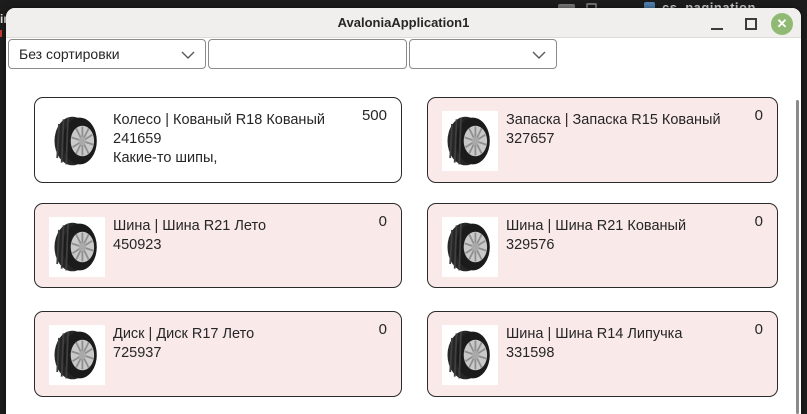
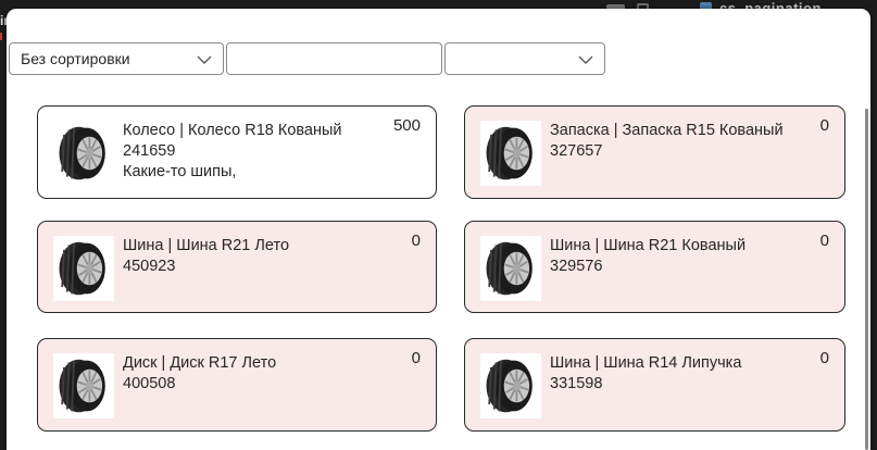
- AvaloniaApplication1
- ✕
  Без сортировки
- Колесо | Кованый R18 Кованый
+ Колесо | Колесо R18 Кованый
  241659
  Какие-то шипы,
  500
  Запаска | Запаска R15 Кованый
  327657
  0
  Шина | Шина R21 Лето
  450923
  0
  Шина | Шина R21 Кованый
  329576
  0
  Диск | Диск R17 Лето
- 725937
+ 400508
  0
  Шина | Шина R14 Липучка
  331598
  0
